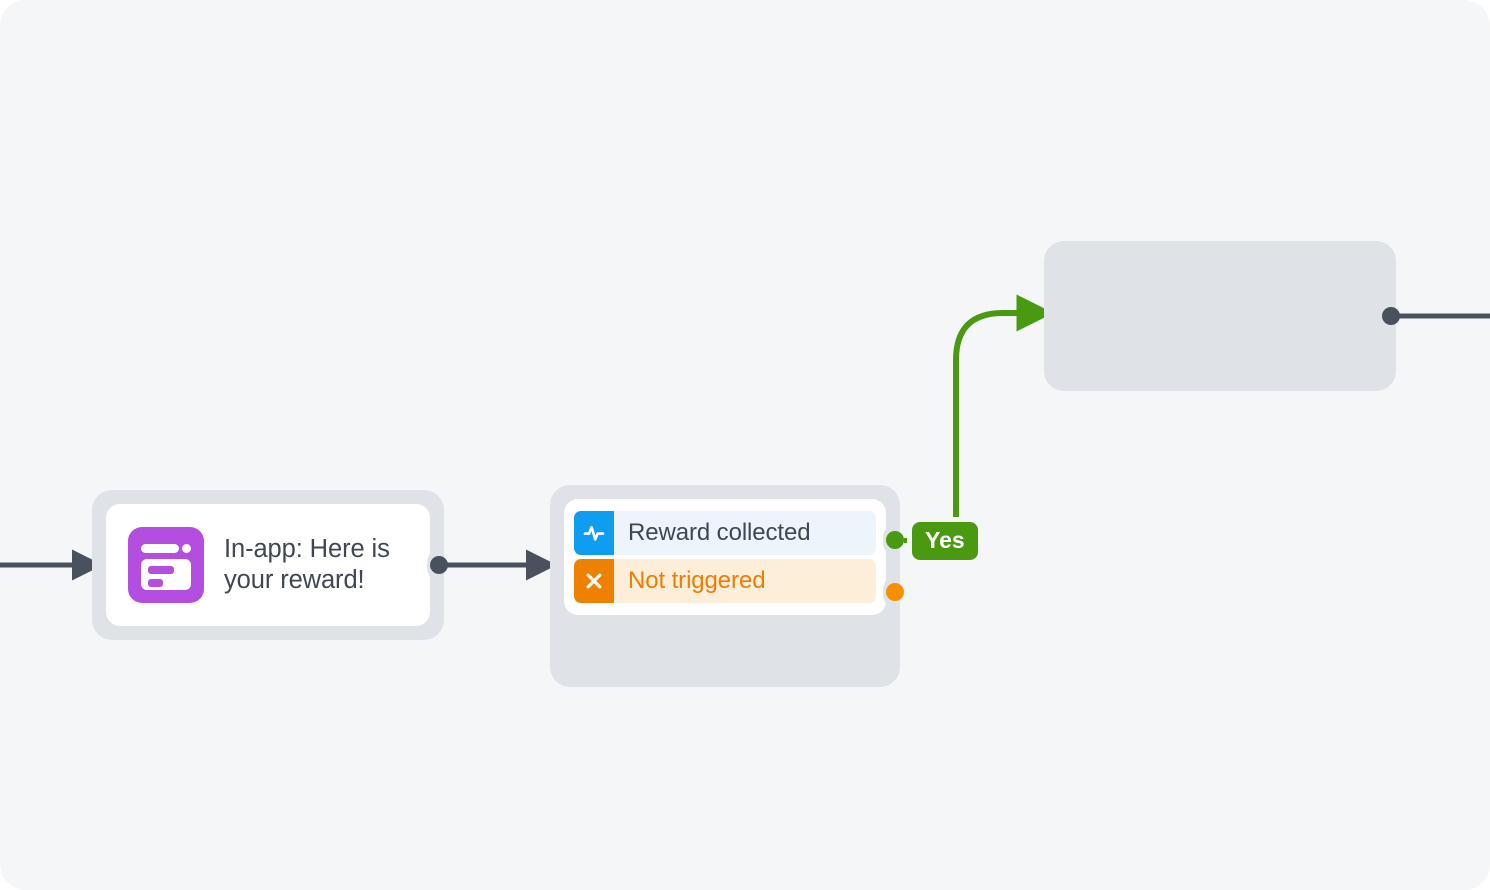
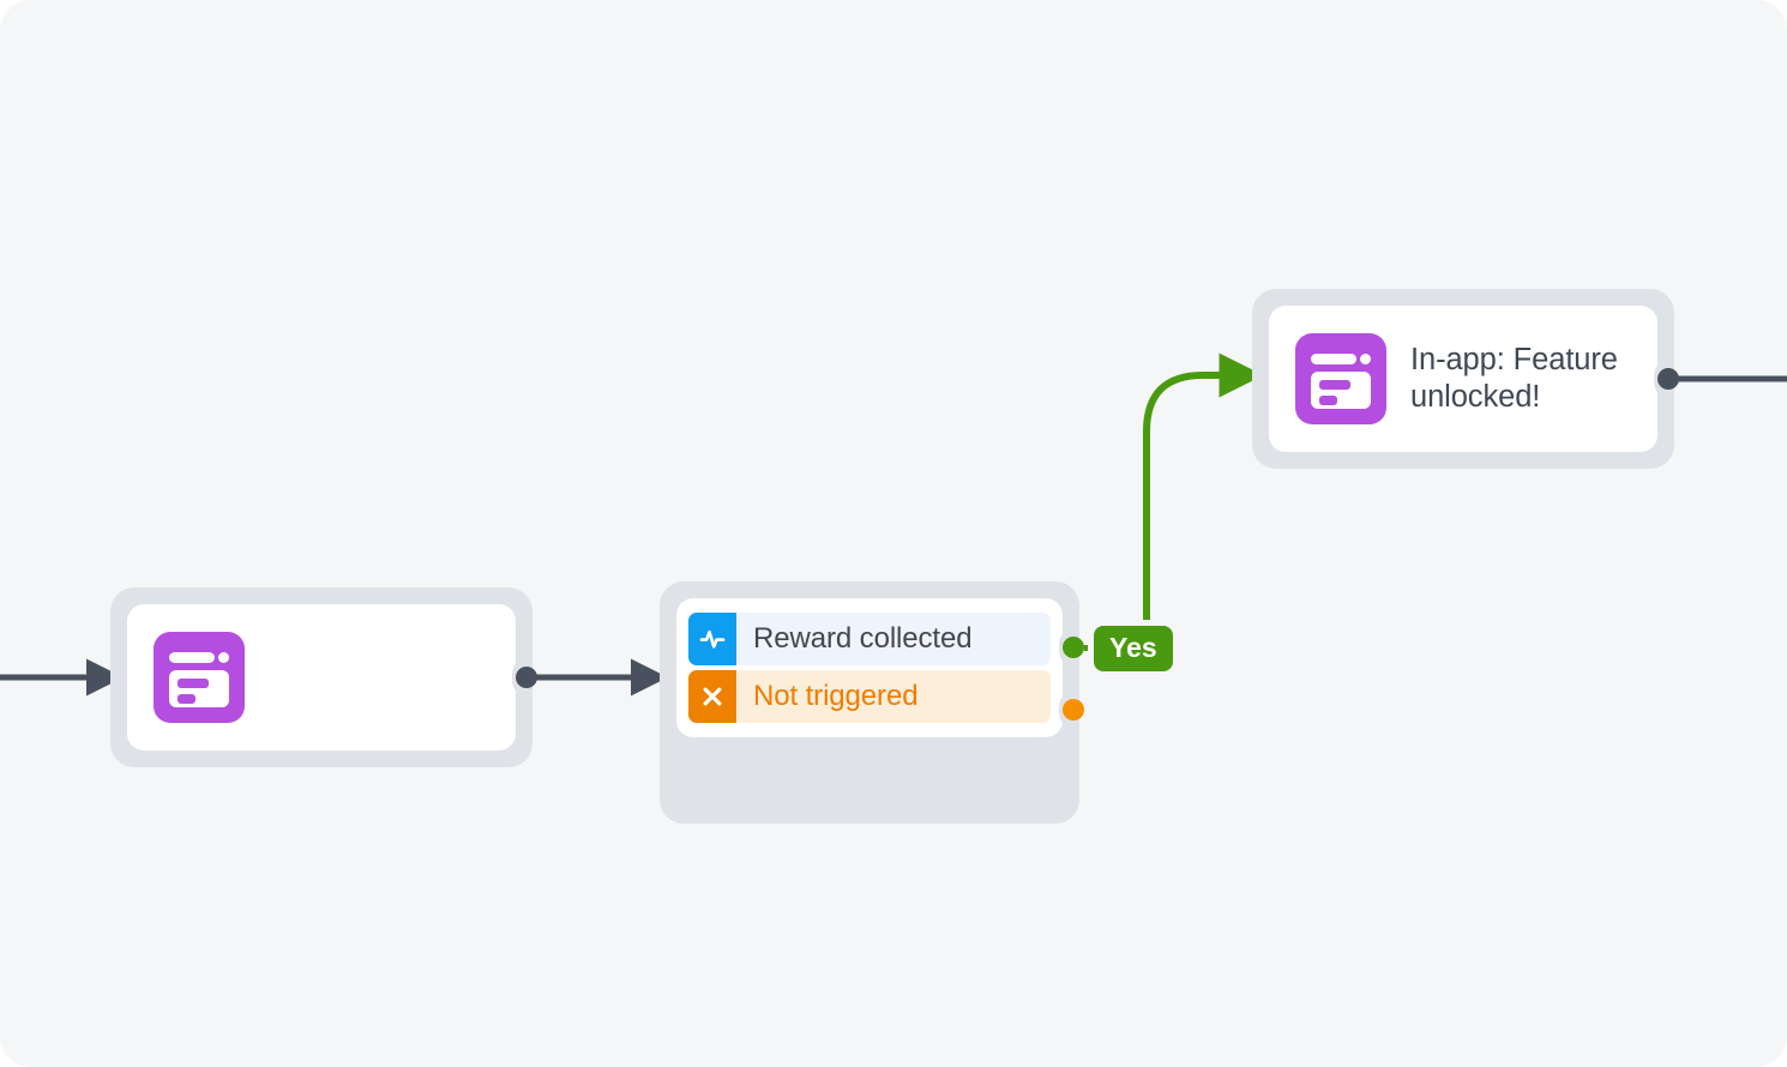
- In-app: Here is your reward!
  Reward collected
  Not triggered
  Yes
+ In-app: Feature unlocked!
